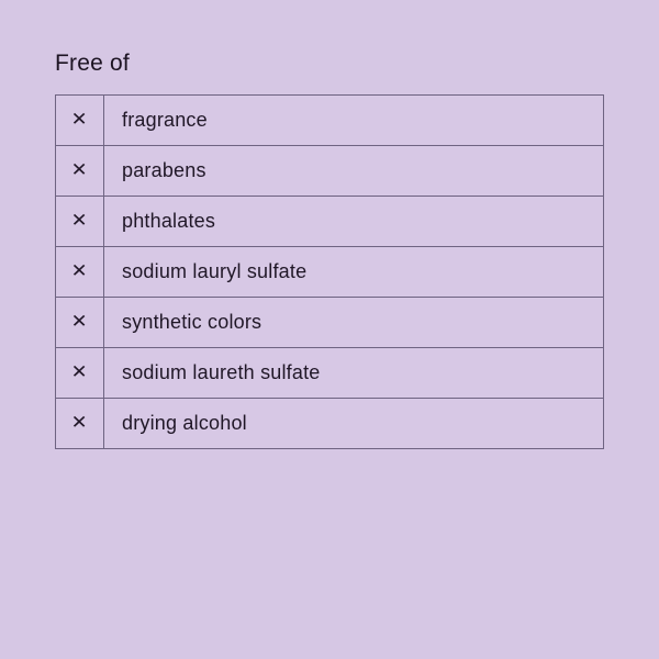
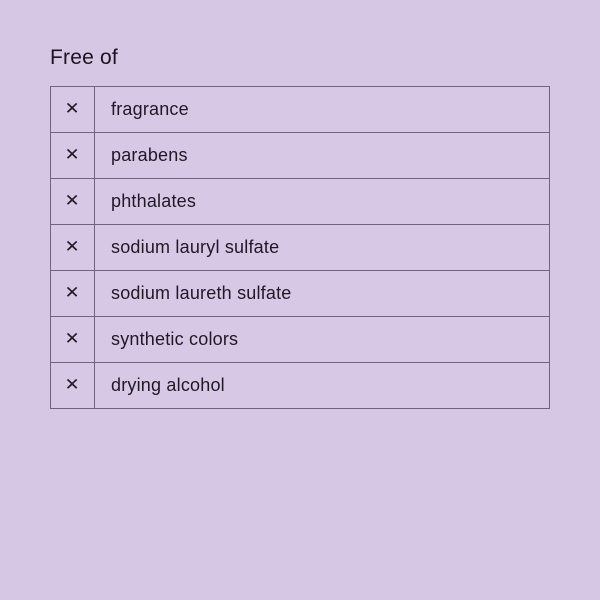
  Free of
  ✕
  fragrance
  ✕
  parabens
  ✕
  phthalates
  ✕
  sodium lauryl sulfate
  ✕
- synthetic colors
+ sodium laureth sulfate
  ✕
- sodium laureth sulfate
+ synthetic colors
  ✕
  drying alcohol
